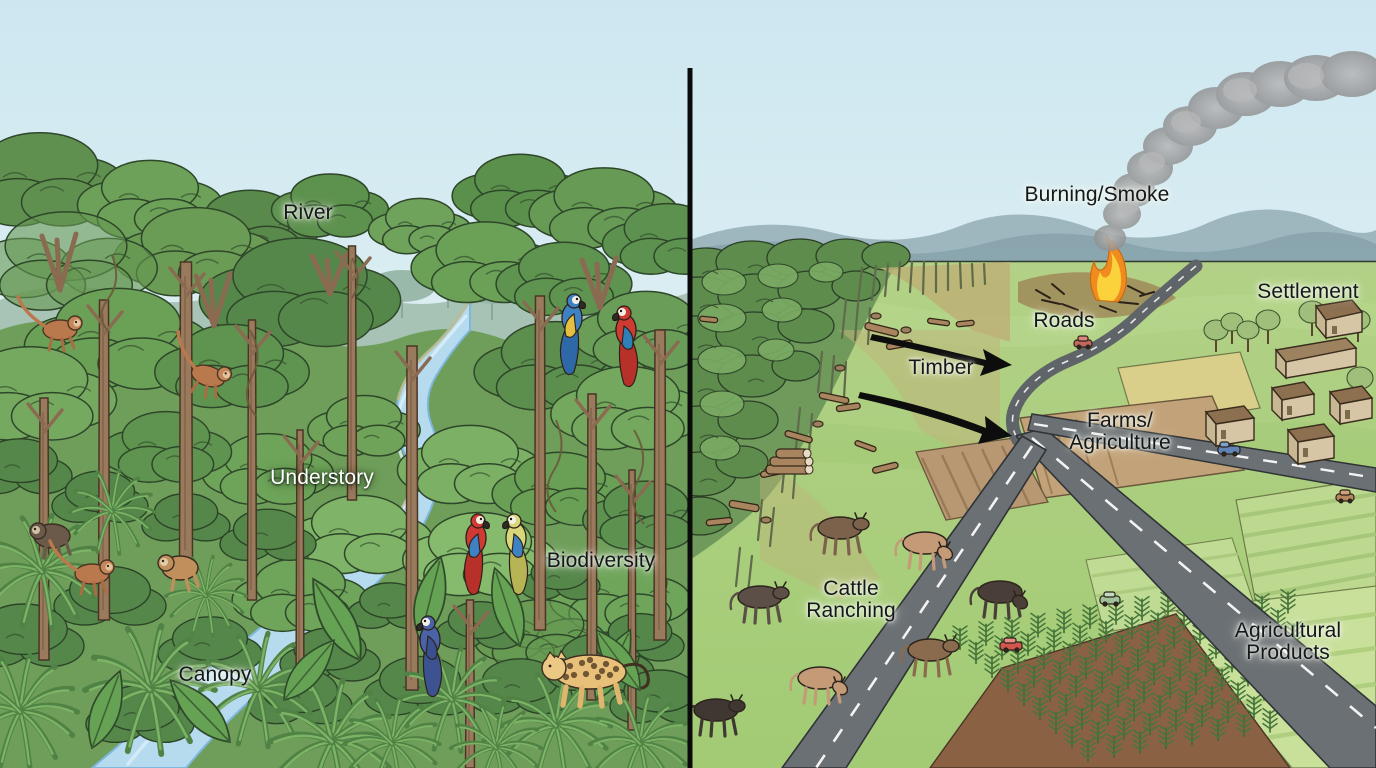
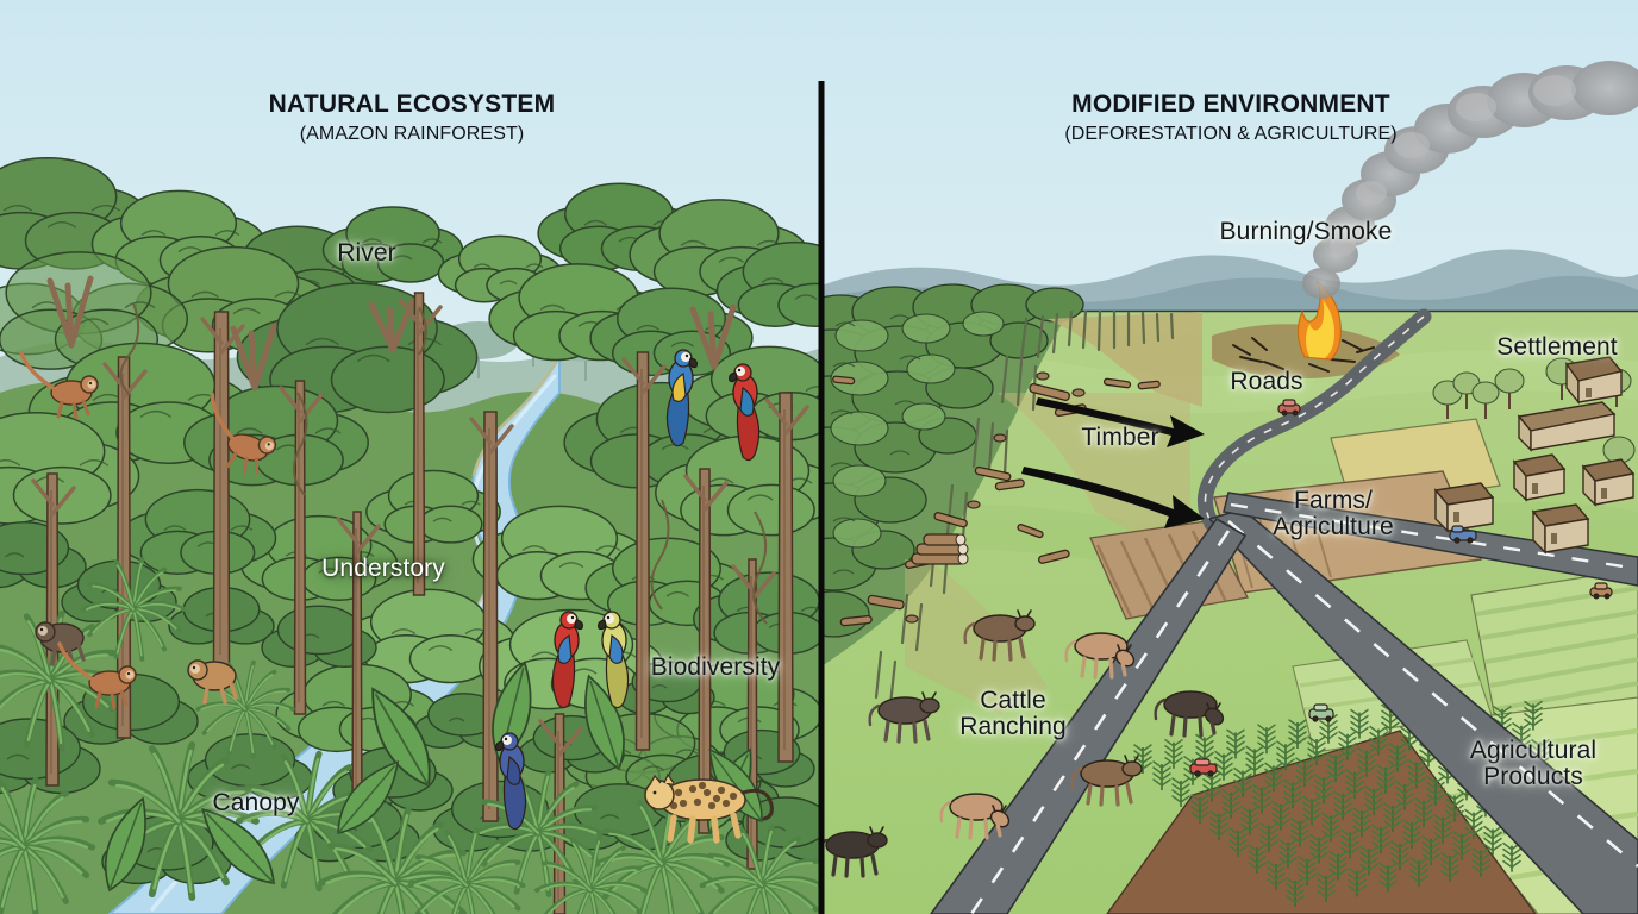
+ NATURAL ECOSYSTEM
+ (AMAZON RAINFOREST)
+ MODIFIED ENVIRONMENT
+ (DEFORESTATION & AGRICULTURE)
  River
  Understory
  Biodiversity
  Canopy
  Burning/Smoke
  Settlement
  Roads
  Timber
  Farms/
  Agriculture
  Cattle
  Ranching
  Agricultural
  Products
